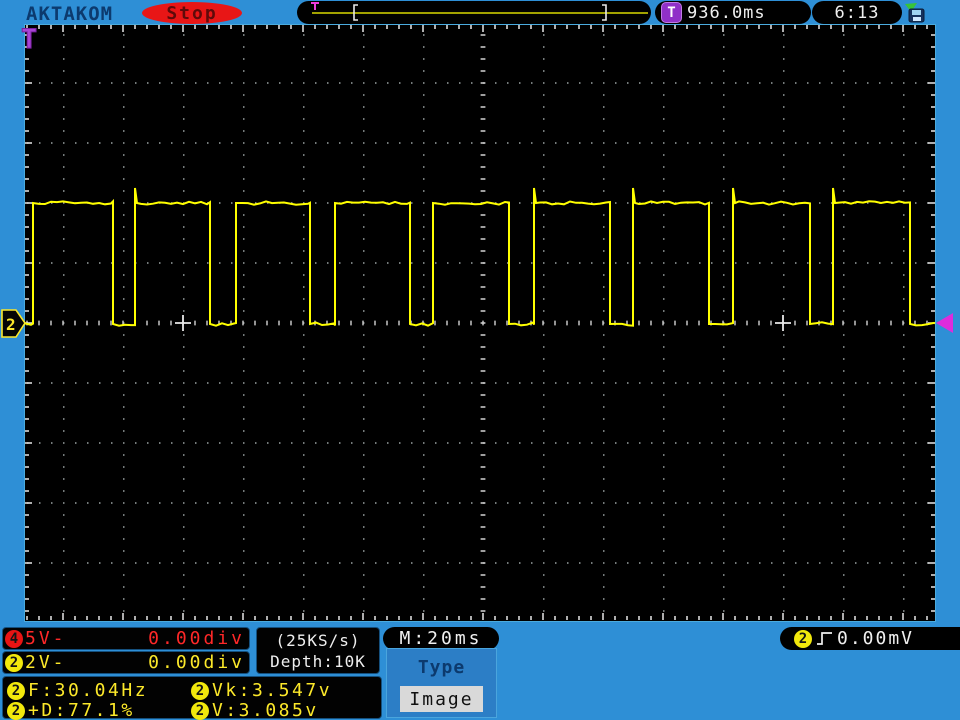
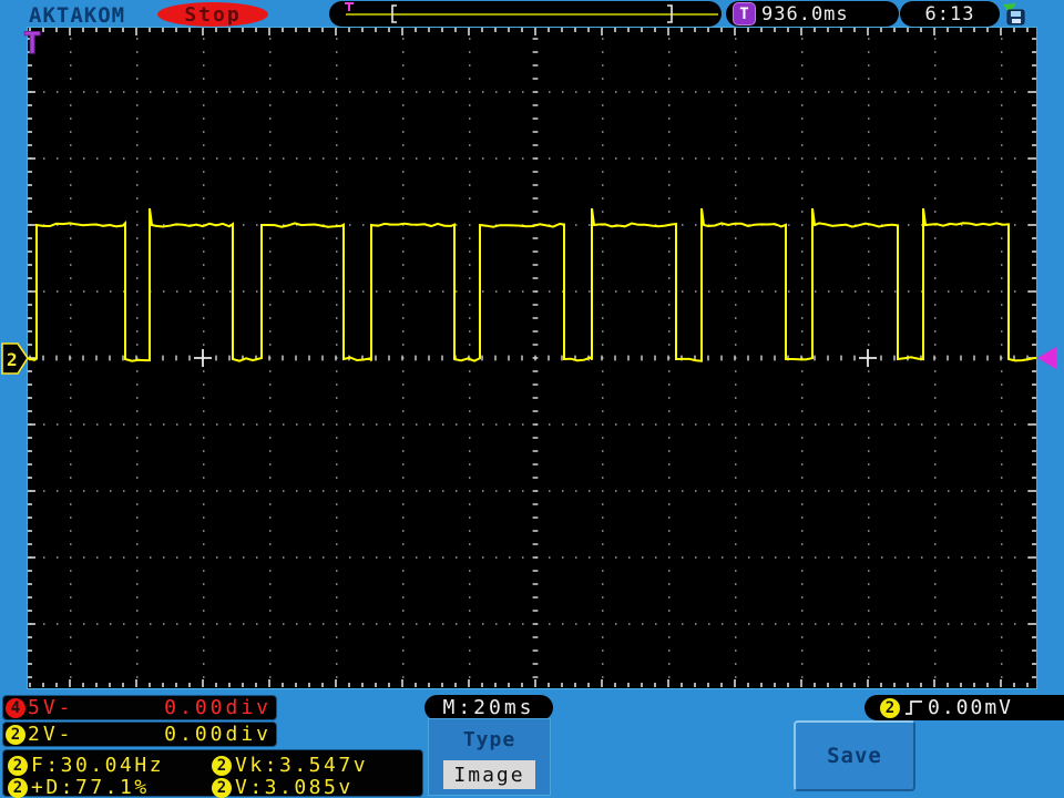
  AKTAKOM
  Stop
  T
  936.0ms
  6:13
  4
  5V-
  0.00div
  2
  2V-
  0.00div
- (25KS/s)
- Depth:10K
  M:20ms
  2
  0.00mV
  2
  F:30.04Hz
  2
  Vk:3.547v
  2
  +D:77.1%
  2
  V:3.085v
  Type
  Image
+ Save
  2
  T
